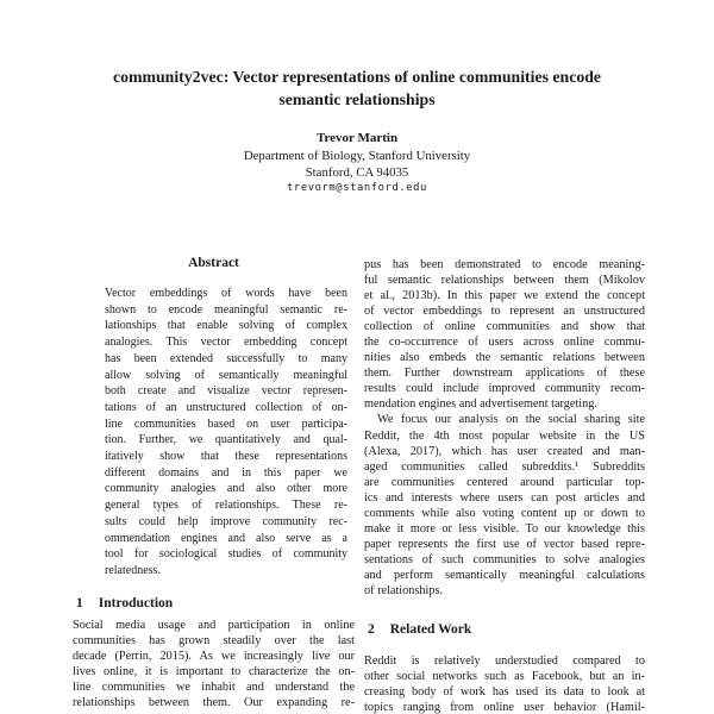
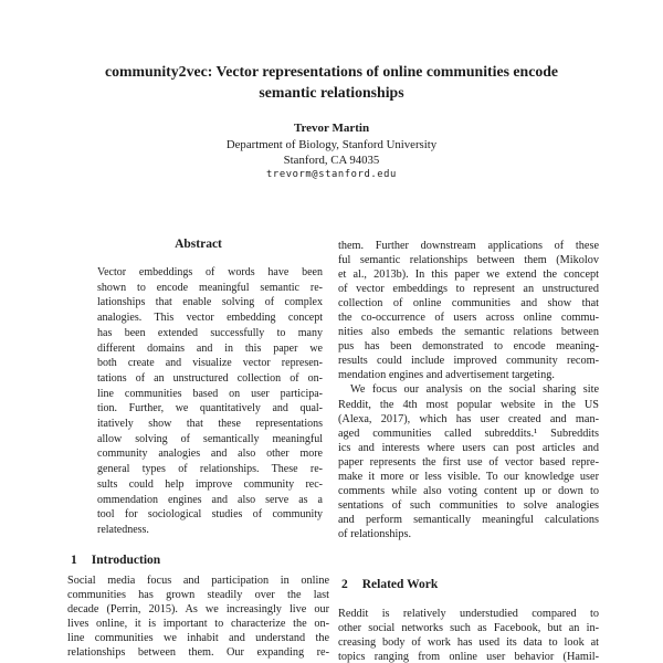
  community2vec: Vector representations of online communities encode
  semantic relationships
  Trevor Martin
  Department of Biology, Stanford University
  Stanford, CA 94035
  trevorm@stanford.edu
  Abstract
  Vector embeddings of words have been
  shown to encode meaningful semantic re-
  lationships that enable solving of complex
  analogies. This vector embedding concept
  has been extended successfully to many
- allow solving of semantically meaningful
+ different domains and in this paper we
  both create and visualize vector represen-
  tations of an unstructured collection of on-
  line communities based on user participa-
  tion. Further, we quantitatively and qual-
  itatively show that these representations
- different domains and in this paper we
+ allow solving of semantically meaningful
  community analogies and also other more
  general types of relationships. These re-
  sults could help improve community rec-
  ommendation engines and also serve as a
  tool for sociological studies of community
  relatedness.
  1 Introduction
- Social media usage and participation in online
+ Social media focus and participation in online
  communities has grown steadily over the last
  decade (Perrin, 2015). As we increasingly live our
  lives online, it is important to characterize the on-
  line communities we inhabit and understand the
  relationships between them. Our expanding re-
- pus has been demonstrated to encode meaning-
+ them. Further downstream applications of these
  ful semantic relationships between them (Mikolov
  et al., 2013b). In this paper we extend the concept
  of vector embeddings to represent an unstructured
  collection of online communities and show that
  the co-occurrence of users across online commu-
  nities also embeds the semantic relations between
- them. Further downstream applications of these
+ pus has been demonstrated to encode meaning-
  results could include improved community recom-
  mendation engines and advertisement targeting.
  We focus our analysis on the social sharing site
  Reddit, the 4th most popular website in the US
  (Alexa, 2017), which has user created and man-
  aged communities called subreddits.¹ Subreddits
- are communities centered around particular top-
  ics and interests where users can post articles and
- comments while also voting content up or down to
+ paper represents the first use of vector based repre-
- make it more or less visible. To our knowledge this
+ make it more or less visible. To our knowledge user
- paper represents the first use of vector based repre-
+ comments while also voting content up or down to
  sentations of such communities to solve analogies
  and perform semantically meaningful calculations
  of relationships.
  2 Related Work
  Reddit is relatively understudied compared to
  other social networks such as Facebook, but an in-
  creasing body of work has used its data to look at
  topics ranging from online user behavior (Hamil-
